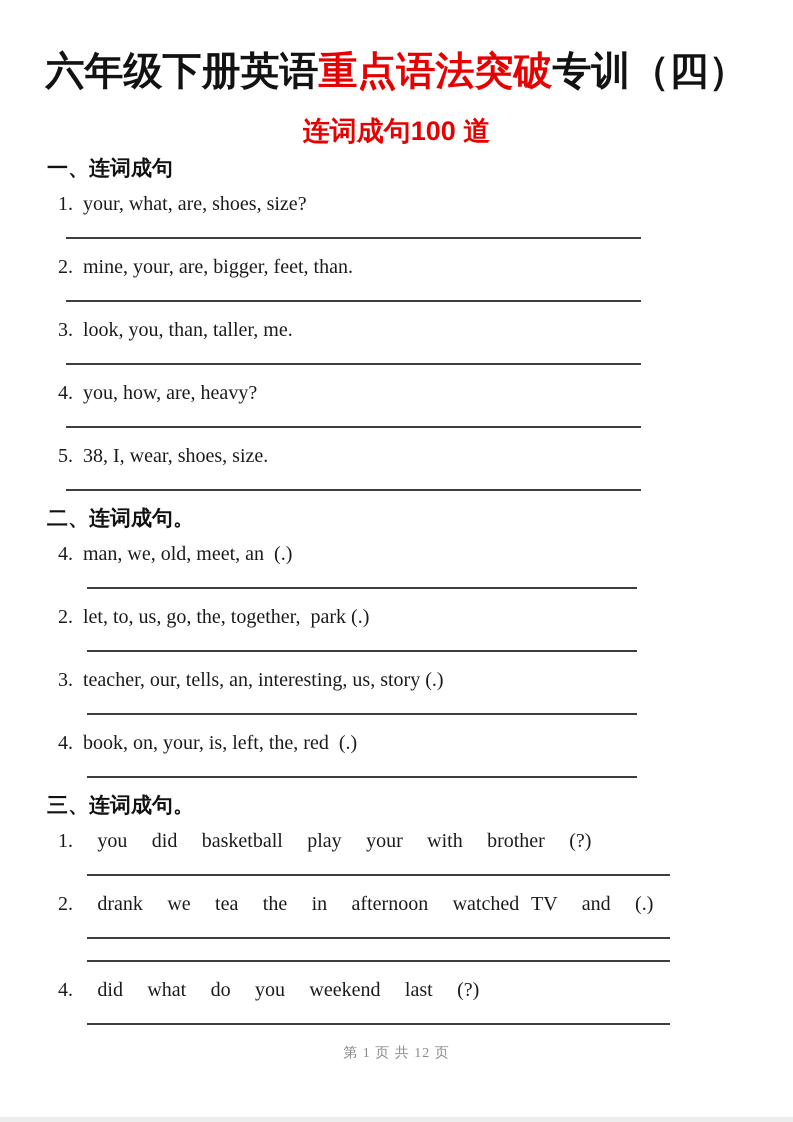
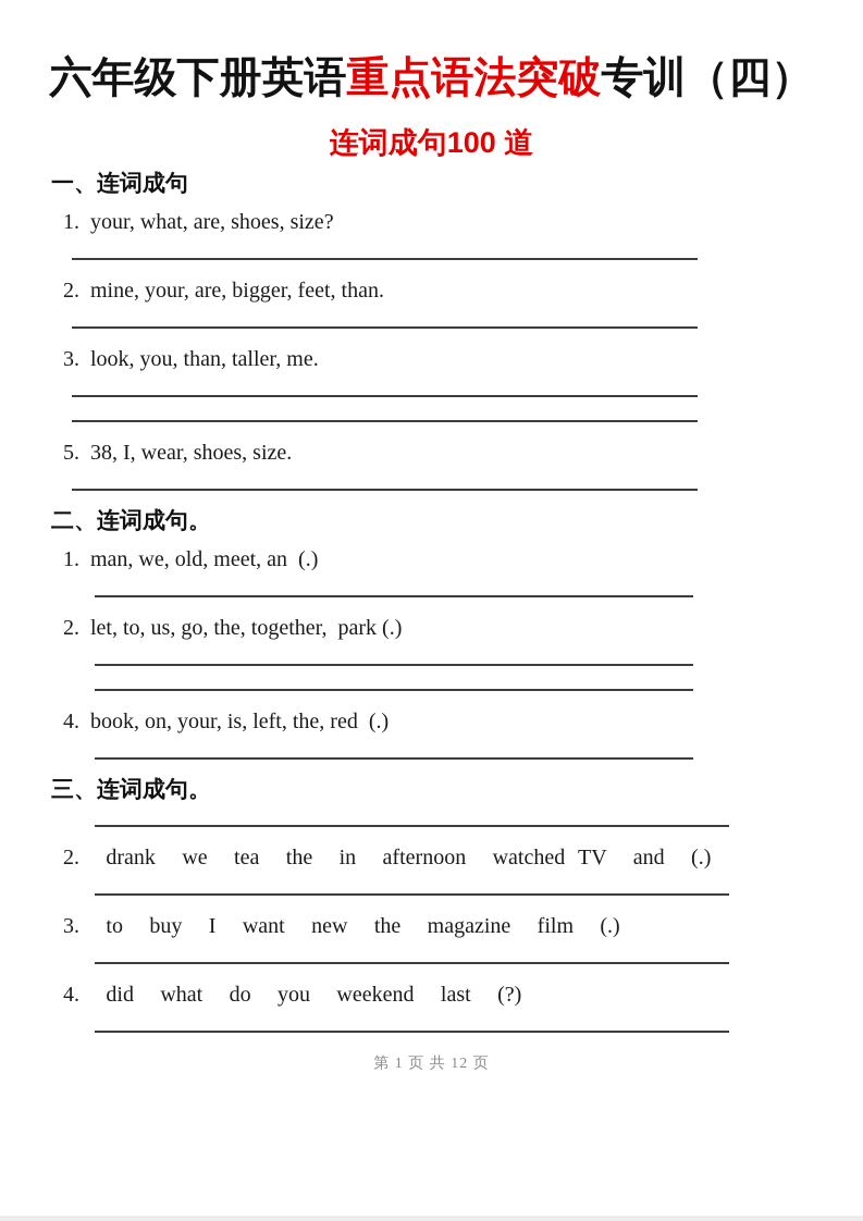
  六年级下册英语重点语法突破专训（四）
  连词成句100 道
  一、连词成句
  1. your, what, are, shoes, size?
  2. mine, your, are, bigger, feet, than.
  3. look, you, than, taller, me.
- 4. you, how, are, heavy?
  5. 38, I, wear, shoes, size.
  二、连词成句。
- 4. man, we, old, meet, an (.)
+ 1. man, we, old, meet, an (.)
  2. let, to, us, go, the, together, park (.)
- 3. teacher, our, tells, an, interesting, us, story (.)
  4. book, on, your, is, left, the, red (.)
  三、连词成句。
- 1. you did basketball play your with brother (?)
  2. drank we tea the in afternoon watched TV and (.)
+ 3. to buy I want new the magazine film (.)
  4. did what do you weekend last (?)
  第 1 页 共 12 页
